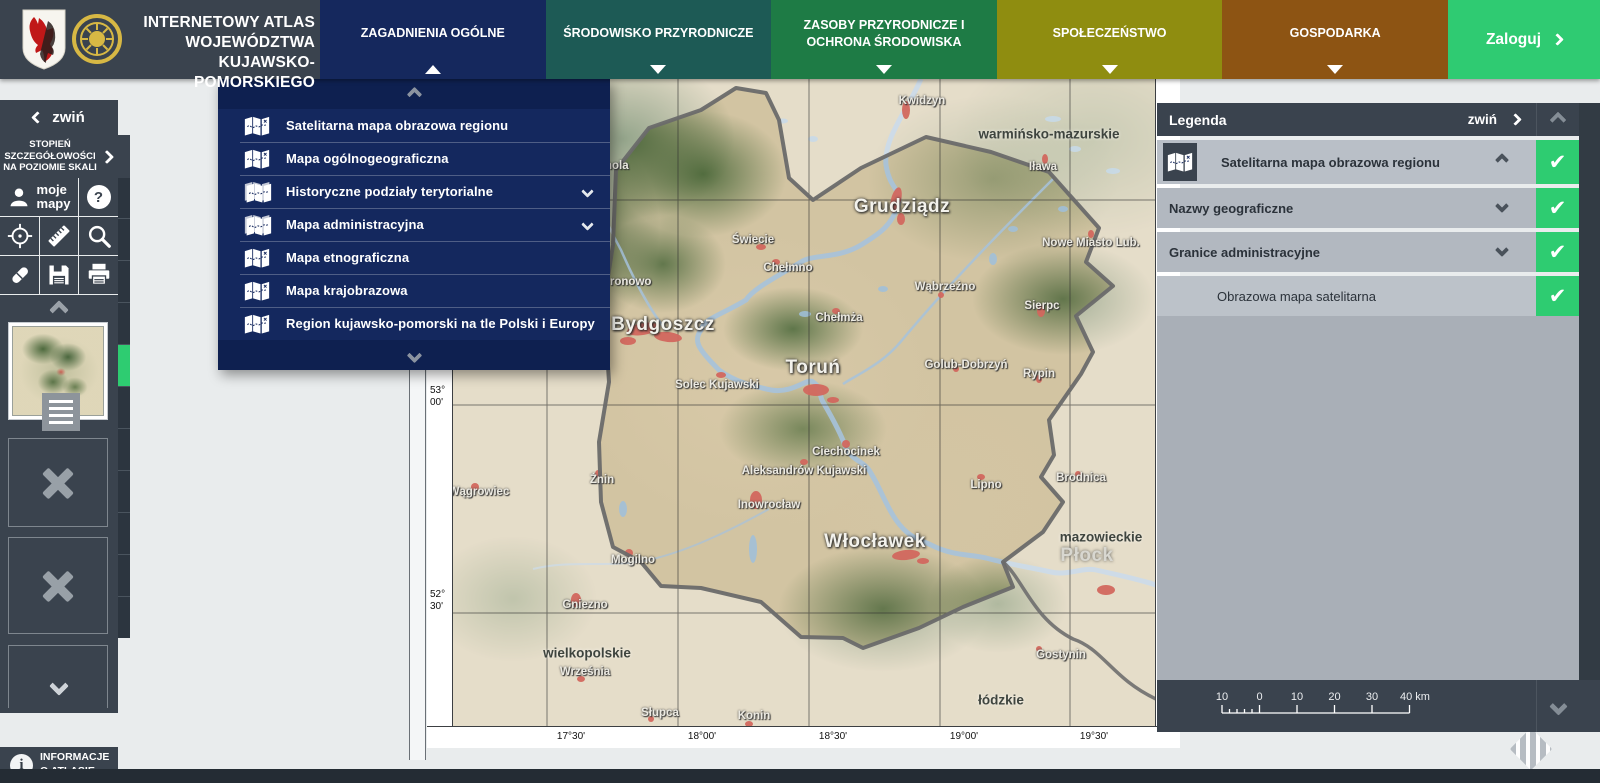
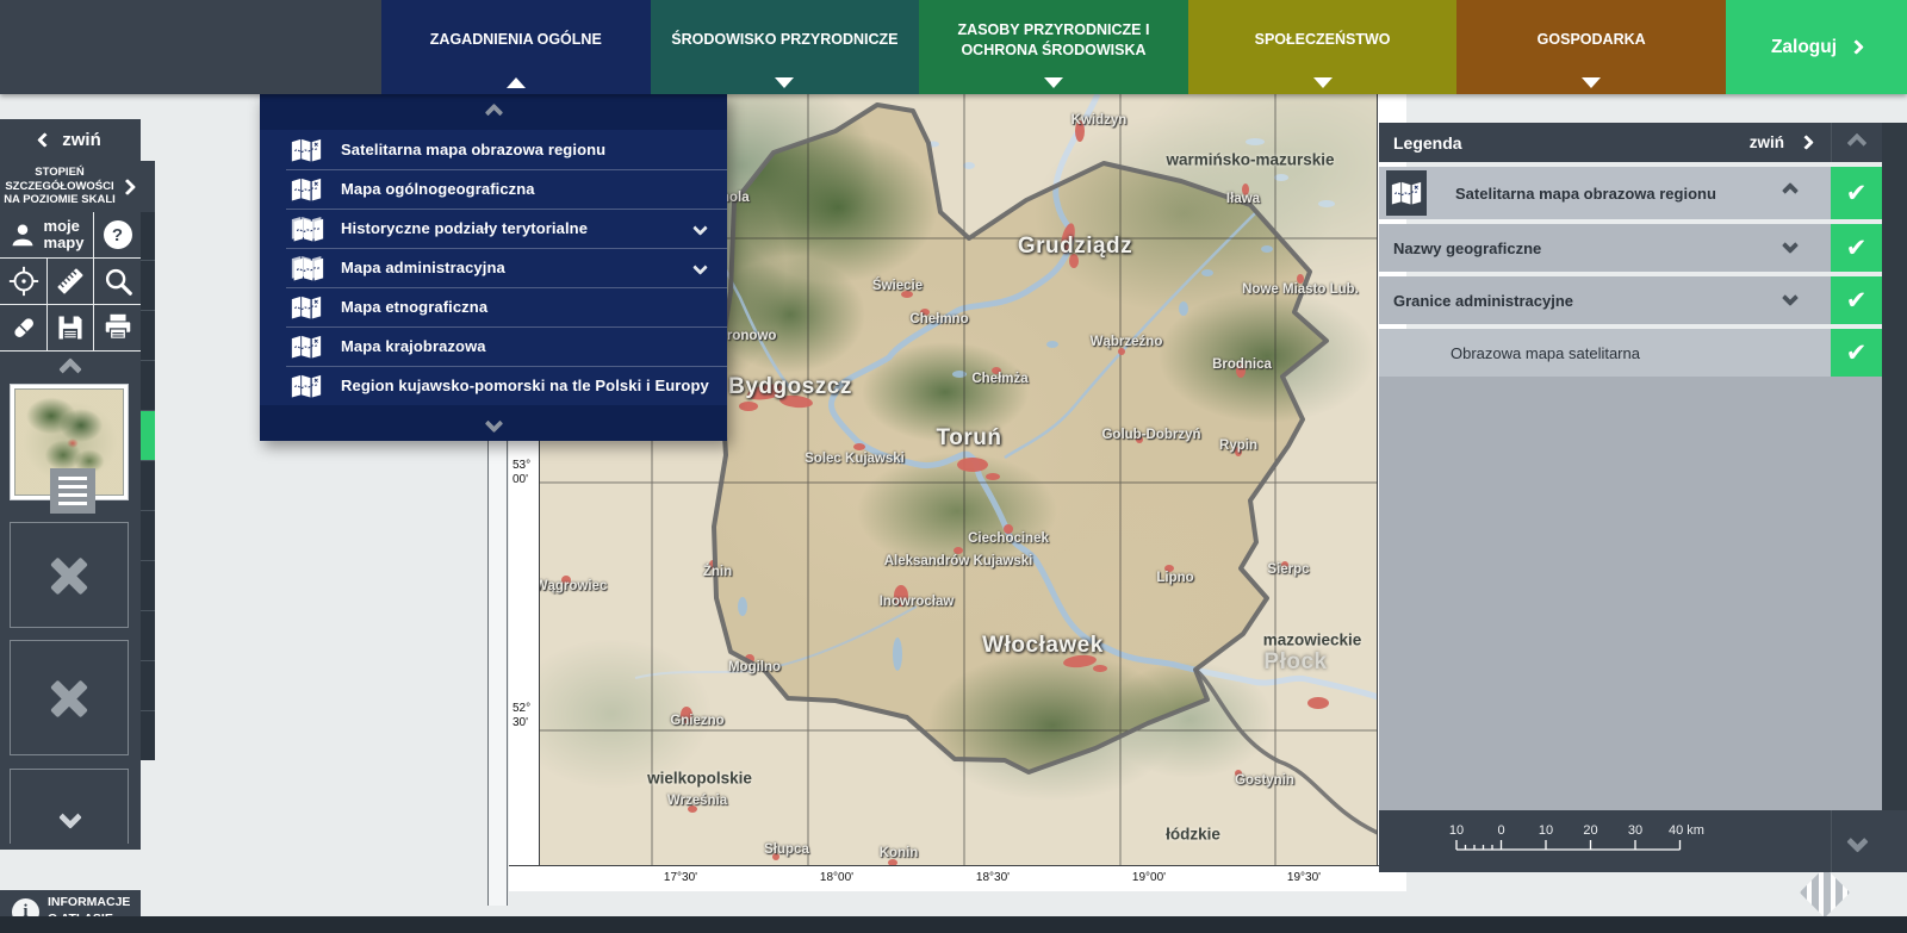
- INTERNETOWY ATLAS
- WOJEWÓDZTWA
- KUJAWSKO-POMORSKIEGO
  ZAGADNIENIA OGÓLNE
  ŚRODOWISKO PRZYRODNICZE
  ZASOBY PRZYRODNICZE I OCHRONA ŚRODOWISKA
  SPOŁECZEŃSTWO
  GOSPODARKA
  Zaloguj
  53°
  00'
  52°
  30'
  17°30'
  18°00'
  18°30'
  19°00'
  19°30'
  Grudziądz
  Bydgoszcz
  Toruń
  Włocławek
  Płock
  Kwidzyn
  Iława
  Nowe Miasto Lub.
  ronowo
  Świecie
  Chełmno
  Wąbrzeźno
- Sierpc
+ Brodnica
  Chełmża
  Golub-Dobrzyń
  Rypin
  Solec Kujawski
  Ciechocinek
  Aleksandrów Kujawski
  Żnin
  Lipno
- Brodnica
+ Sierpc
  Inowrocław
  Wągrowiec
  Mogilno
  Gniezno
  Września
  Słupca
  Konin
  Gostynin
  warmińsko-mazurskie
  mazowieckie
  wielkopolskie
  łódzkie
  zwiń
  STOPIEŃ SZCZEGÓŁOWOŚCI NA POZIOMIE SKALI
  moje
  mapy
  ?
  i
  INFORMACJE
  Satelitarna mapa obrazowa regionu
  Mapa ogólnogeograficzna
  Historyczne podziały terytorialne
  Mapa administracyjna
  Mapa etnograficzna
  Mapa krajobrazowa
  Region kujawsko-pomorski na tle Polski i Europy
  Legenda
  zwiń
  Satelitarna mapa obrazowa regionu
  ✔
  Nazwy geograficzne
  ✔
  Granice administracyjne
  ✔
  Obrazowa mapa satelitarna
  ✔
  10
  0
  10
  20
  30
  40 km
